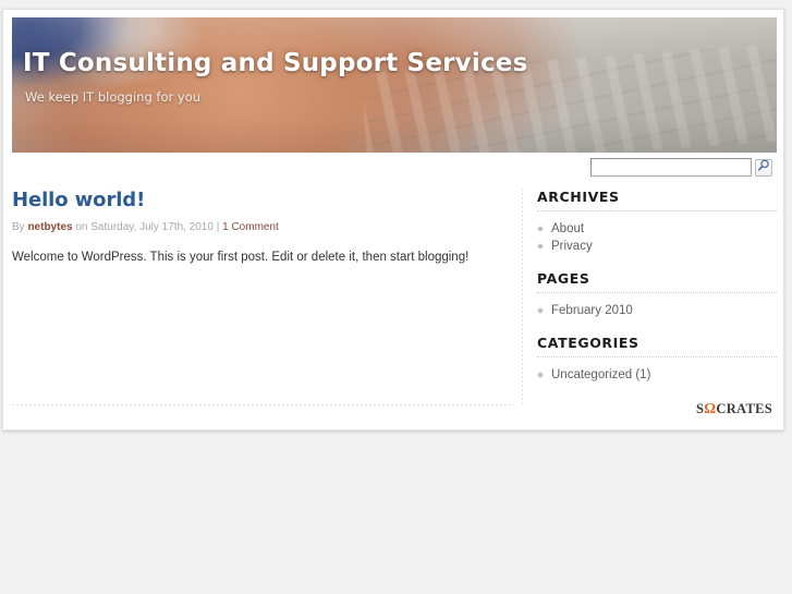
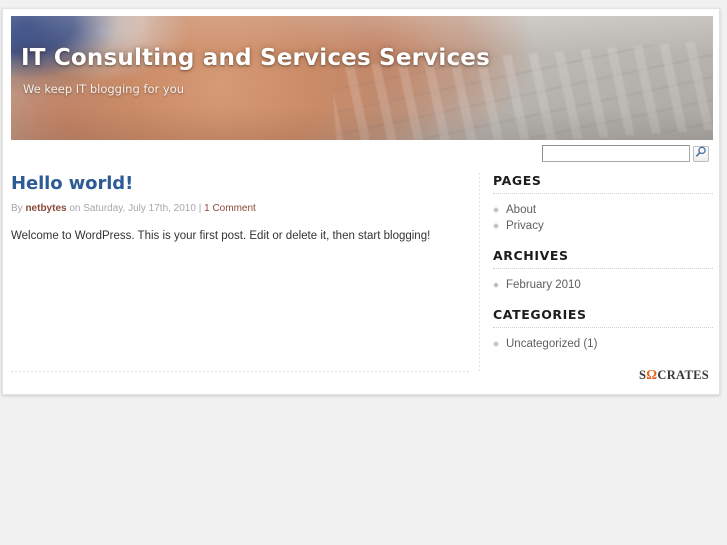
- IT Consulting and Support Services
+ IT Consulting and Services Services
  We keep IT blogging for you
  Hello world!
  By netbytes on Saturday, July 17th, 2010 | 1 Comment
  Welcome to WordPress. This is your first post. Edit or delete it, then start blogging!
- ARCHIVES
+ PAGES
  About
  Privacy
- PAGES
+ ARCHIVES
  February 2010
  CATEGORIES
  Uncategorized (1)
  SΩCRATES
